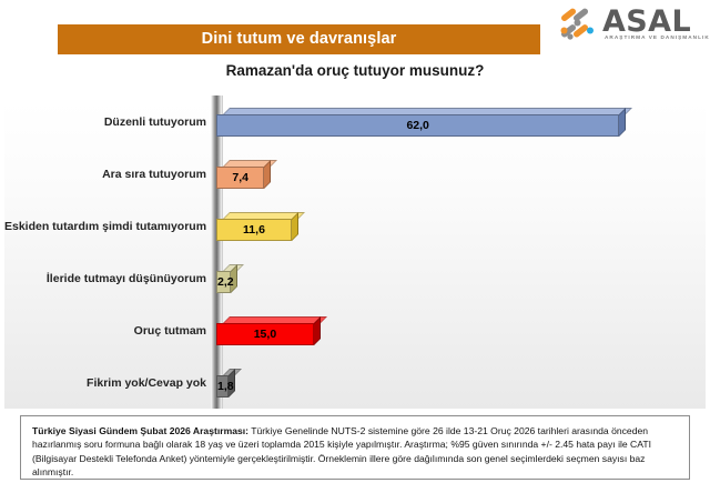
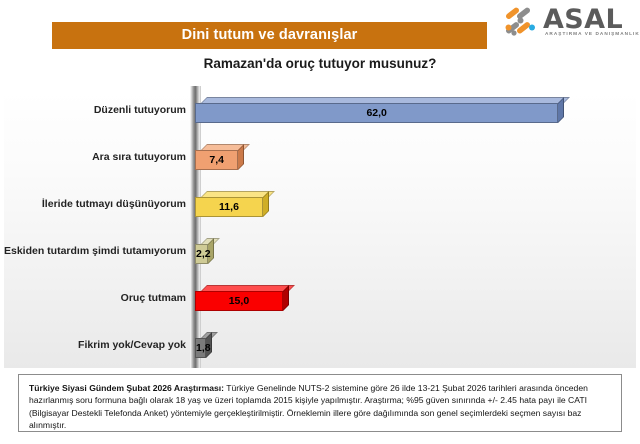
  Dini tutum ve davranışlar
  ASAL
  Ramazan'da oruç tutuyor musunuz?
  Düzenli tutuyorum
  62,0
  Ara sıra tutuyorum
  7,4
- Eskiden tutardım şimdi tutamıyorum
+ İleride tutmayı düşünüyorum
  11,6
- İleride tutmayı düşünüyorum
+ Eskiden tutardım şimdi tutamıyorum
  2,2
  Oruç tutmam
  15,0
  Fikrim yok/Cevap yok
  1,8
- Türkiye Siyasi Gündem Şubat 2026 Araştırması: Türkiye Genelinde NUTS-2 sistemine göre 26 ilde 13-21 Oruç 2026 tarihleri arasında önceden hazırlanmış soru formuna bağlı olarak 18 yaş ve üzeri toplamda 2015 kişiyle yapılmıştır. Araştırma; %95 güven sınırında +/- 2.45 hata payı ile CATI (Bilgisayar Destekli Telefonda Anket) yöntemiyle gerçekleştirilmiştir. Örneklemin illere göre dağılımında son genel seçimlerdeki seçmen sayısı baz alınmıştır.
+ Türkiye Siyasi Gündem Şubat 2026 Araştırması: Türkiye Genelinde NUTS-2 sistemine göre 26 ilde 13-21 Şubat 2026 tarihleri arasında önceden hazırlanmış soru formuna bağlı olarak 18 yaş ve üzeri toplamda 2015 kişiyle yapılmıştır. Araştırma; %95 güven sınırında +/- 2.45 hata payı ile CATI (Bilgisayar Destekli Telefonda Anket) yöntemiyle gerçekleştirilmiştir. Örneklemin illere göre dağılımında son genel seçimlerdeki seçmen sayısı baz alınmıştır.
